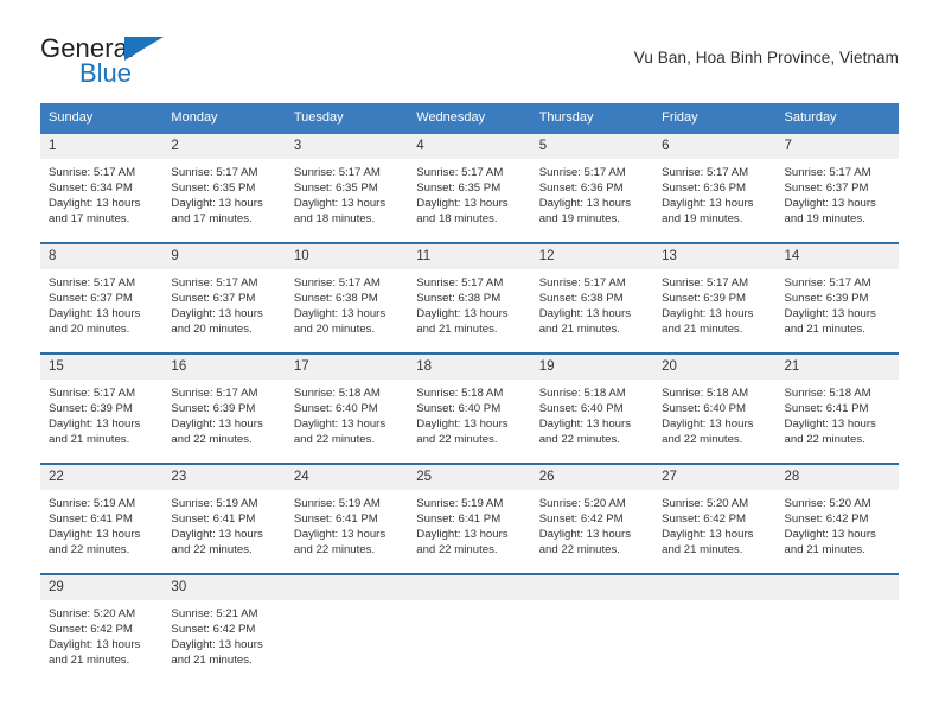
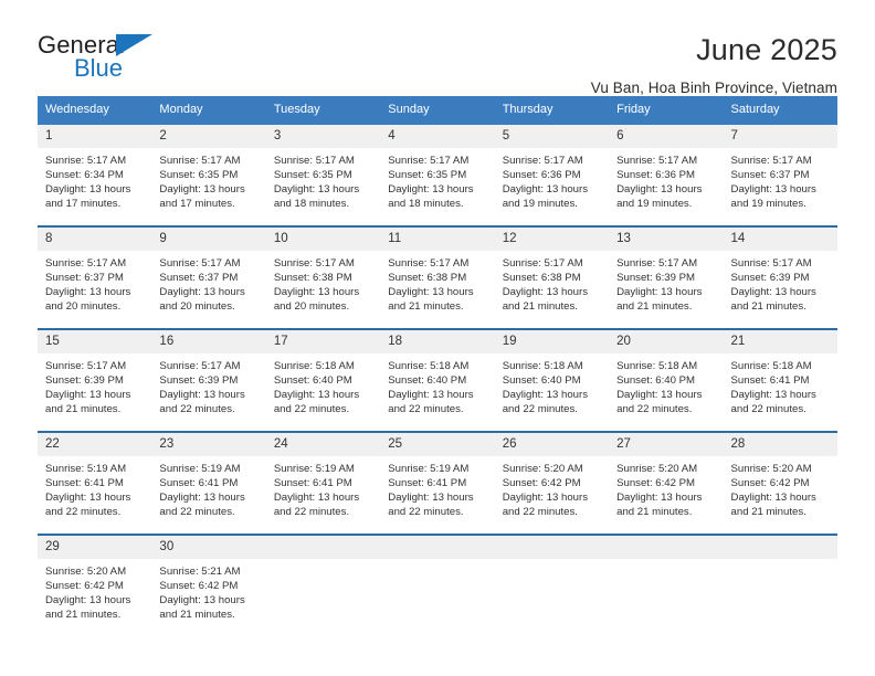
  General
  Blue
+ June 2025
  Vu Ban, Hoa Binh Province, Vietnam
- Sunday
+ Wednesday
  Monday
  Tuesday
- Wednesday
+ Sunday
  Thursday
  Friday
  Saturday
  1
  Sunrise: 5:17 AM
  Sunset: 6:34 PM
  Daylight: 13 hours
  and 17 minutes.
  2
  Sunrise: 5:17 AM
  Sunset: 6:35 PM
  Daylight: 13 hours
  and 17 minutes.
  3
  Sunrise: 5:17 AM
  Sunset: 6:35 PM
  Daylight: 13 hours
  and 18 minutes.
  4
  Sunrise: 5:17 AM
  Sunset: 6:35 PM
  Daylight: 13 hours
  and 18 minutes.
  5
  Sunrise: 5:17 AM
  Sunset: 6:36 PM
  Daylight: 13 hours
  and 19 minutes.
  6
  Sunrise: 5:17 AM
  Sunset: 6:36 PM
  Daylight: 13 hours
  and 19 minutes.
  7
  Sunrise: 5:17 AM
  Sunset: 6:37 PM
  Daylight: 13 hours
  and 19 minutes.
  8
  Sunrise: 5:17 AM
  Sunset: 6:37 PM
  Daylight: 13 hours
  and 20 minutes.
  9
  Sunrise: 5:17 AM
  Sunset: 6:37 PM
  Daylight: 13 hours
  and 20 minutes.
  10
  Sunrise: 5:17 AM
  Sunset: 6:38 PM
  Daylight: 13 hours
  and 20 minutes.
  11
  Sunrise: 5:17 AM
  Sunset: 6:38 PM
  Daylight: 13 hours
  and 21 minutes.
  12
  Sunrise: 5:17 AM
  Sunset: 6:38 PM
  Daylight: 13 hours
  and 21 minutes.
  13
  Sunrise: 5:17 AM
  Sunset: 6:39 PM
  Daylight: 13 hours
  and 21 minutes.
  14
  Sunrise: 5:17 AM
  Sunset: 6:39 PM
  Daylight: 13 hours
  and 21 minutes.
  15
  Sunrise: 5:17 AM
  Sunset: 6:39 PM
  Daylight: 13 hours
  and 21 minutes.
  16
  Sunrise: 5:17 AM
  Sunset: 6:39 PM
  Daylight: 13 hours
  and 22 minutes.
  17
  Sunrise: 5:18 AM
  Sunset: 6:40 PM
  Daylight: 13 hours
  and 22 minutes.
  18
  Sunrise: 5:18 AM
  Sunset: 6:40 PM
  Daylight: 13 hours
  and 22 minutes.
  19
  Sunrise: 5:18 AM
  Sunset: 6:40 PM
  Daylight: 13 hours
  and 22 minutes.
  20
  Sunrise: 5:18 AM
  Sunset: 6:40 PM
  Daylight: 13 hours
  and 22 minutes.
  21
  Sunrise: 5:18 AM
  Sunset: 6:41 PM
  Daylight: 13 hours
  and 22 minutes.
  22
  Sunrise: 5:19 AM
  Sunset: 6:41 PM
  Daylight: 13 hours
  and 22 minutes.
  23
  Sunrise: 5:19 AM
  Sunset: 6:41 PM
  Daylight: 13 hours
  and 22 minutes.
  24
  Sunrise: 5:19 AM
  Sunset: 6:41 PM
  Daylight: 13 hours
  and 22 minutes.
  25
  Sunrise: 5:19 AM
  Sunset: 6:41 PM
  Daylight: 13 hours
  and 22 minutes.
  26
  Sunrise: 5:20 AM
  Sunset: 6:42 PM
  Daylight: 13 hours
  and 22 minutes.
  27
  Sunrise: 5:20 AM
  Sunset: 6:42 PM
  Daylight: 13 hours
  and 21 minutes.
  28
  Sunrise: 5:20 AM
  Sunset: 6:42 PM
  Daylight: 13 hours
  and 21 minutes.
  29
  Sunrise: 5:20 AM
  Sunset: 6:42 PM
  Daylight: 13 hours
  and 21 minutes.
  30
  Sunrise: 5:21 AM
  Sunset: 6:42 PM
  Daylight: 13 hours
  and 21 minutes.
